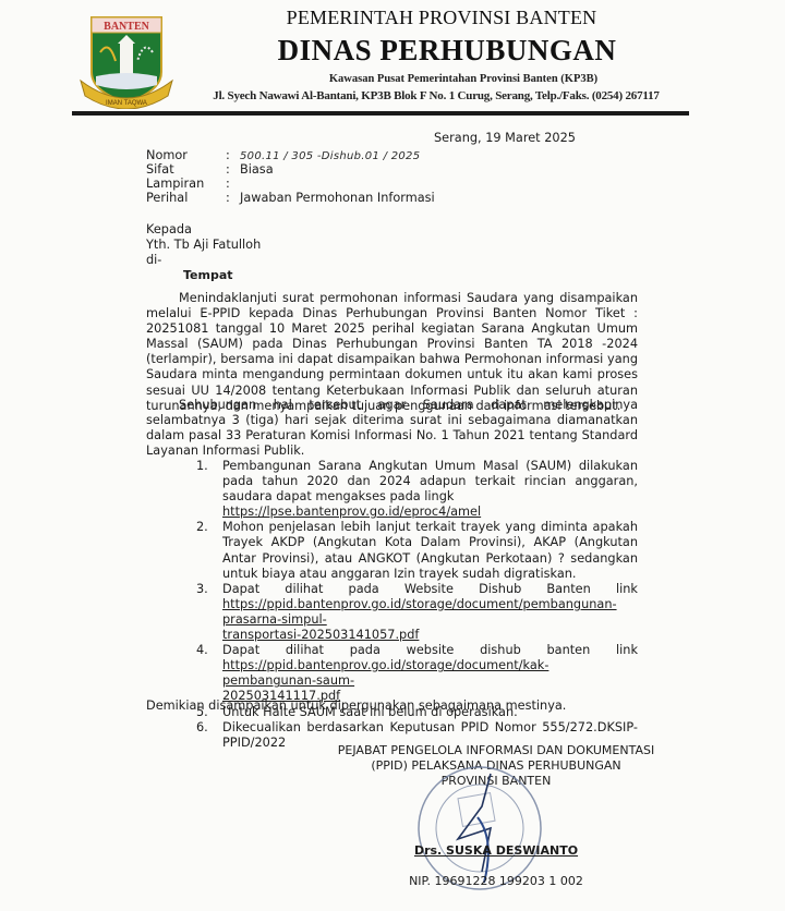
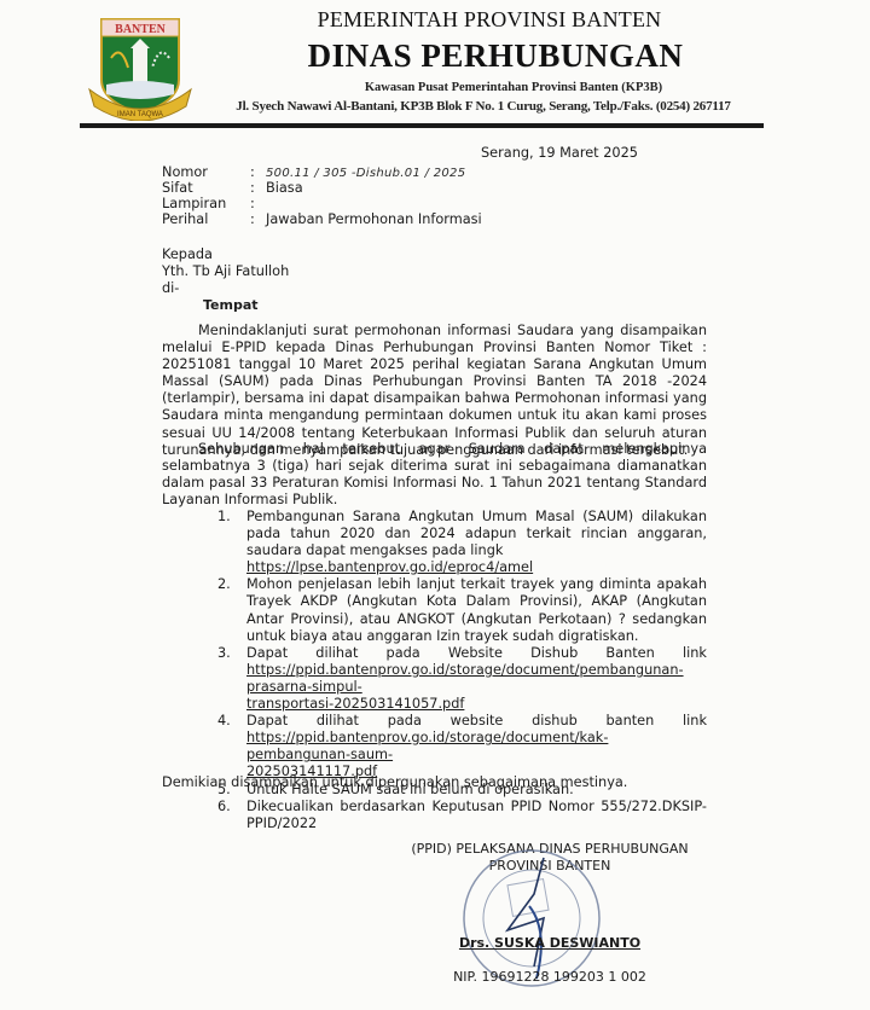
  BANTEN
  PEMERINTAH PROVINSI BANTEN
  DINAS PERHUBUNGAN
  Kawasan Pusat Pemerintahan Provinsi Banten (KP3B)
  Jl. Syech Nawawi Al-Bantani, KP3B Blok F No. 1 Curug, Serang, Telp./Faks. (0254) 267117
  Serang, 19 Maret 2025
  Nomor
  :
  500.11 / 305 -Dishub.01 / 2025
  Sifat
  :
  Biasa
  Lampiran
  :
  Perihal
  :
  Jawaban Permohonan Informasi
  Kepada
  Yth. Tb Aji Fatulloh
  di-
  Tempat
  Menindaklanjuti surat permohonan informasi Saudara yang disampaikan melalui E-PPID kepada Dinas Perhubungan Provinsi Banten Nomor Tiket : 20251081 tanggal 10 Maret 2025 perihal kegiatan Sarana Angkutan Umum Massal (SAUM) pada Dinas Perhubungan Provinsi Banten TA 2018 -2024 (terlampir), bersama ini dapat disampaikan bahwa Permohonan informasi yang Saudara minta mengandung permintaan dokumen untuk itu akan kami proses sesuai UU 14/2008 tentang Keterbukaan Informasi Publik dan seluruh aturan turunannya, dan menyampaikan tujuan penggunaan dari informasi tersebut.
  Sehubungan hal tersebut agar Saudara dapat melengkapinya selambatnya 3 (tiga) hari sejak diterima surat ini sebagaimana diamanatkan dalam pasal 33 Peraturan Komisi Informasi No. 1 Tahun 2021 tentang Standard Layanan Informasi Publik.
  1.
  Pembangunan Sarana Angkutan Umum Masal (SAUM) dilakukan pada tahun 2020 dan 2024 adapun terkait rincian anggaran, saudara dapat mengakses pada lingk
  https://lpse.bantenprov.go.id/eproc4/amel
  2.
  Mohon penjelasan lebih lanjut terkait trayek yang diminta apakah Trayek AKDP (Angkutan Kota Dalam Provinsi), AKAP (Angkutan Antar Provinsi), atau ANGKOT (Angkutan Perkotaan) ? sedangkan untuk biaya atau anggaran Izin trayek sudah digratiskan.
  3.
  Dapat
  dilihat
  pada
  Website
  Dishub
  Banten
  link
  https://ppid.bantenprov.go.id/storage/document/pembangunan-prasarna-simpul-
  transportasi-202503141057.pdf
  4.
  Dapat
  dilihat
  pada
  website
  dishub
  banten
  link
  https://ppid.bantenprov.go.id/storage/document/kak-pembangunan-saum-
  202503141117.pdf
  5.
  Untuk Halte SAUM saat ini belum di operasikan.
  6.
  Dikecualikan berdasarkan Keputusan PPID Nomor 555/272.DKSIP-PPID/2022
  Demikian disampaikan untuk dipergunakan sebagaimana mestinya.
- PEJABAT PENGELOLA INFORMASI DAN DOKUMENTASI
  (PPID) PELAKSANA DINAS PERHUBUNGAN
  PROVINSI BANTEN
  Drs. SUSKA DESWIANTO
  NIP. 19691228 199203 1 002
